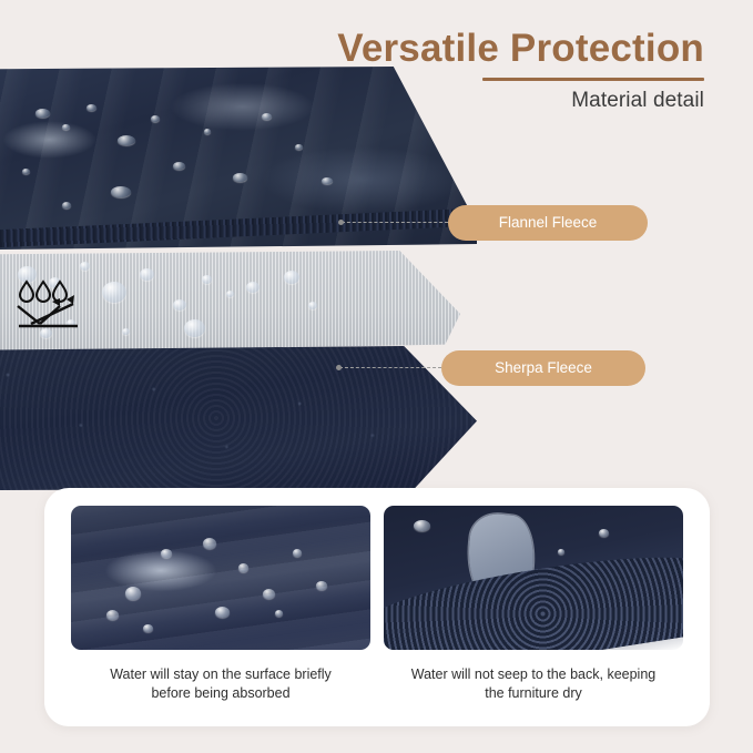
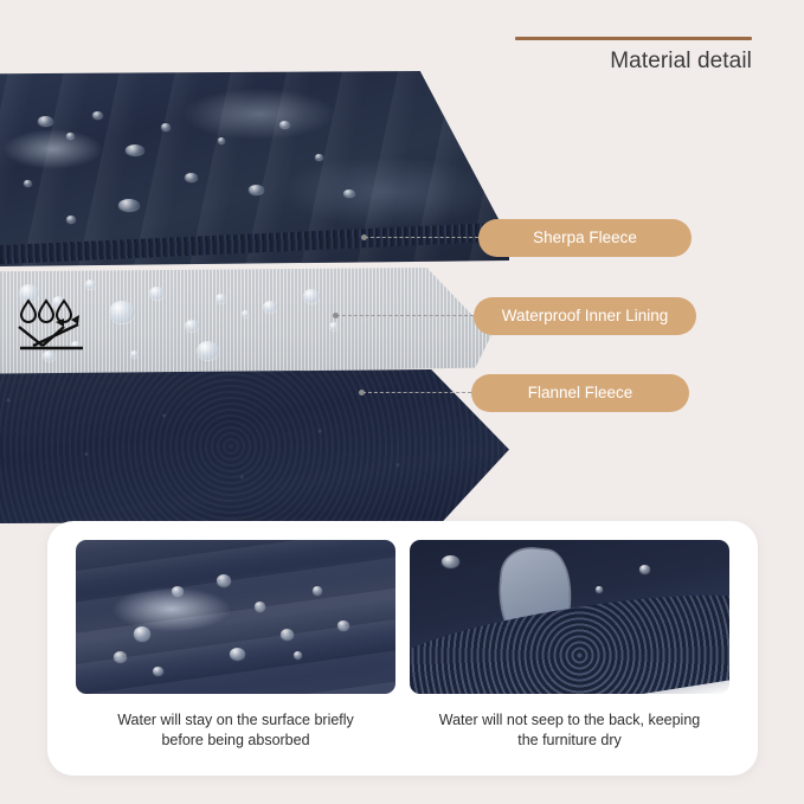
- Versatile Protection
  Material detail
- Flannel Fleece
+ Sherpa Fleece
+ Waterproof Inner Lining
- Sherpa Fleece
+ Flannel Fleece
  Water will stay on the surface briefly
  before being absorbed
  Water will not seep to the back, keeping
  the furniture dry
